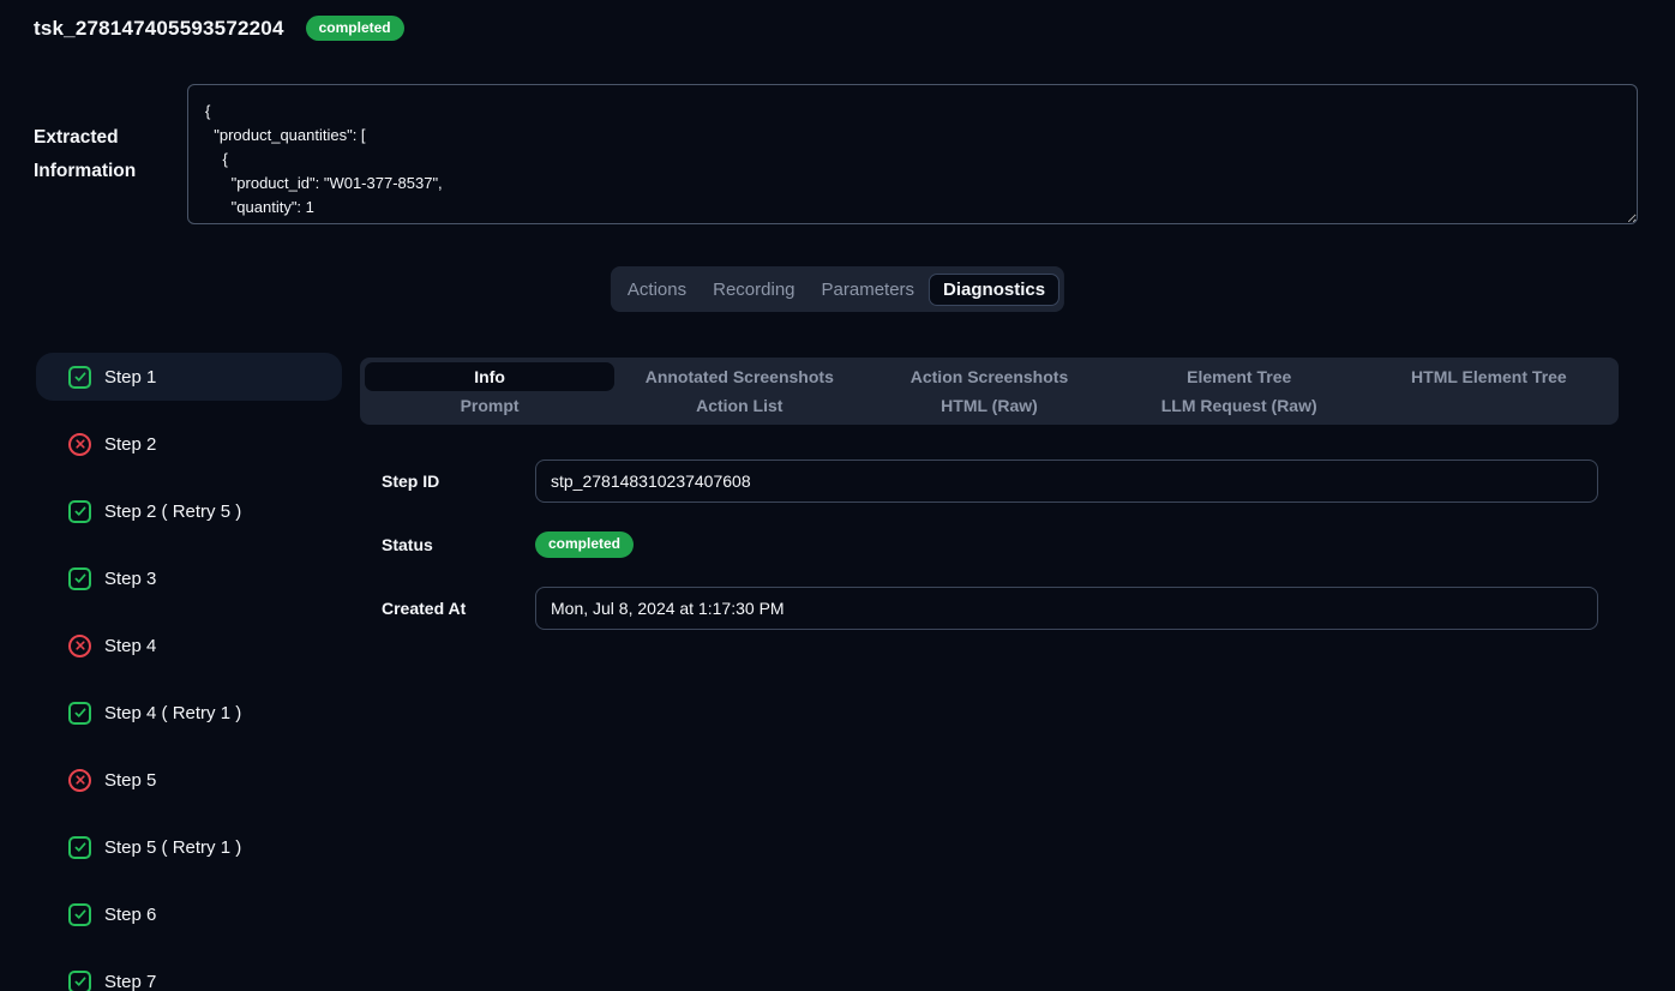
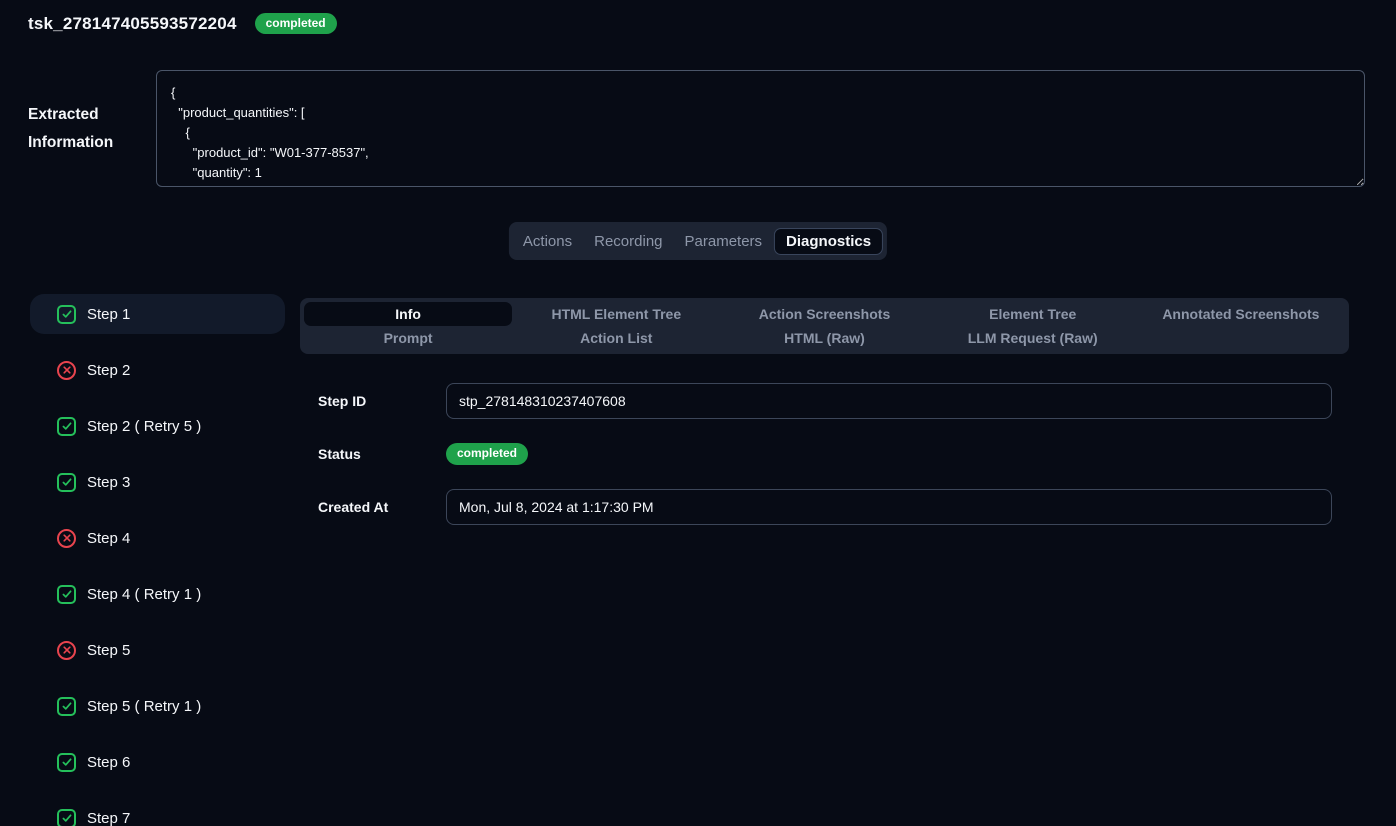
  tsk_278147405593572204
  completed
  Extracted Information
  {
  "product_quantities": [
  {
  "product_id": "W01-377-8537",
  Actions
  Recording
  Parameters
  Diagnostics
  Step 1
  Step 2
  Step 2 ( Retry 5 )
  Step 3
  Step 4
  Step 4 ( Retry 1 )
  Step 5
  Step 5 ( Retry 1 )
  Step 6
  Step 7
  Info
- Annotated Screenshots
+ HTML Element Tree
  Action Screenshots
  Element Tree
- HTML Element Tree
+ Annotated Screenshots
  Prompt
  Action List
  HTML (Raw)
  LLM Request (Raw)
  Step ID
  stp_278148310237407608
  Status
  completed
  Created At
  Mon, Jul 8, 2024 at 1:17:30 PM
